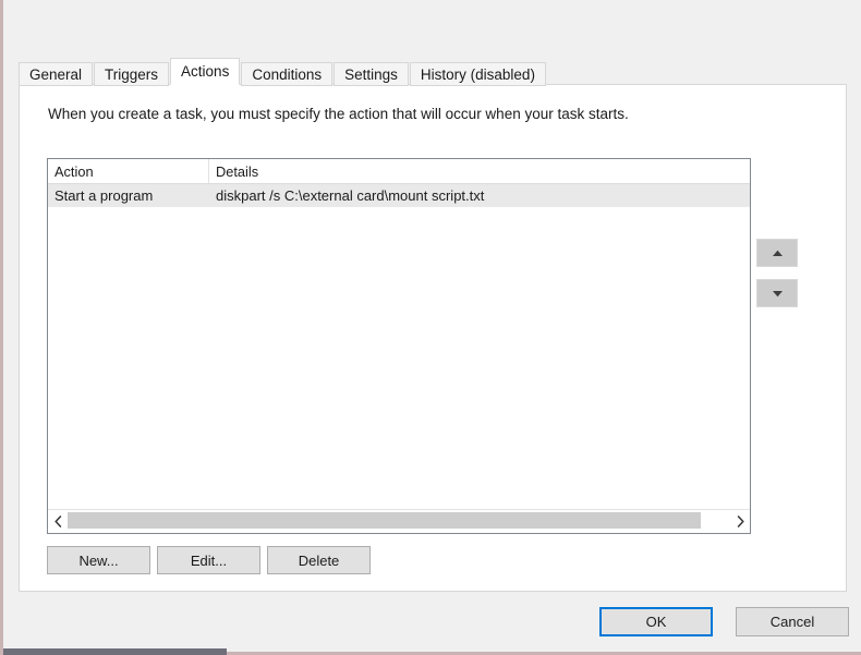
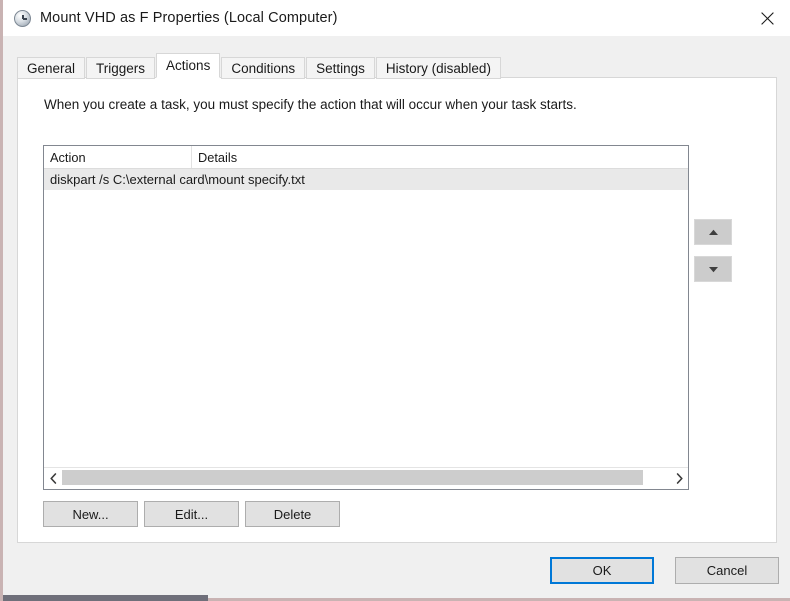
+ Mount VHD as F Properties (Local Computer)
  General
  Triggers
  Actions
  Conditions
  Settings
  History (disabled)
  When you create a task, you must specify the action that will occur when your task starts.
  Action
  Details
- Start a program
- diskpart /s C:\external card\mount script.txt
+ diskpart /s C:\external card\mount specify.txt
  New...
  Edit...
  Delete
  OK
  Cancel
